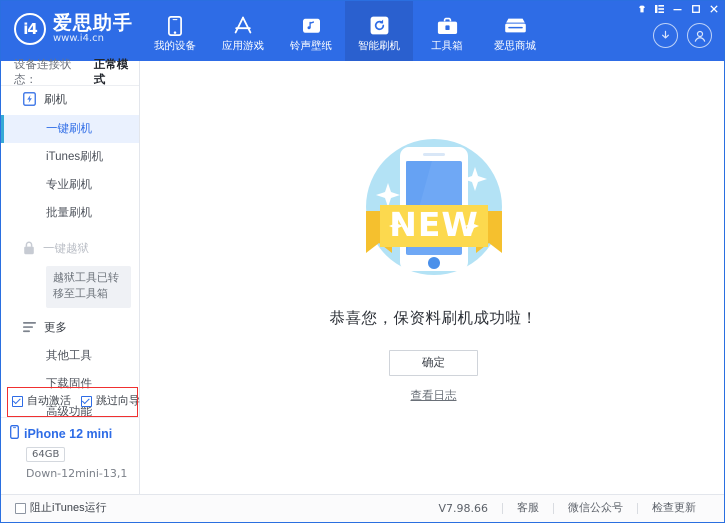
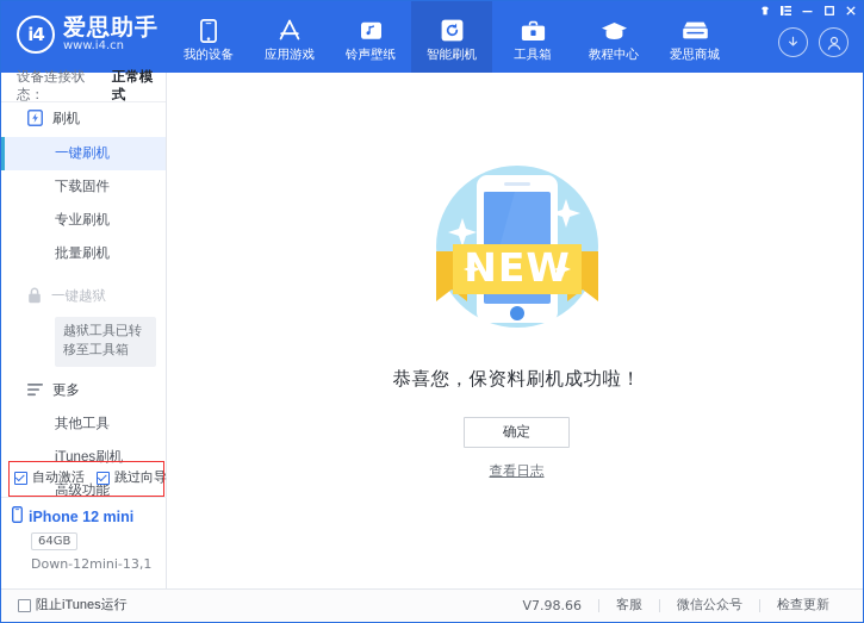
  i4
  爱思助手
  www.i4.cn
  我的设备
  应用游戏
  铃声壁纸
  智能刷机
  工具箱
+ 教程中心
  爱思商城
  设备连接状态：
  正常模式
  刷机
  一键刷机
- iTunes刷机
+ 下载固件
  专业刷机
  批量刷机
  一键越狱
  越狱工具已转移至工具箱
  更多
  其他工具
- 下载固件
+ iTunes刷机
  高级功能
  自动激活
  跳过向导
  iPhone 12 mini
  64GB
  Down-12mini-13,1
  NEW
  恭喜您，保资料刷机成功啦！
  确定
  查看日志
  阻止iTunes运行
  V7.98.66
  客服
  微信公众号
  检查更新
